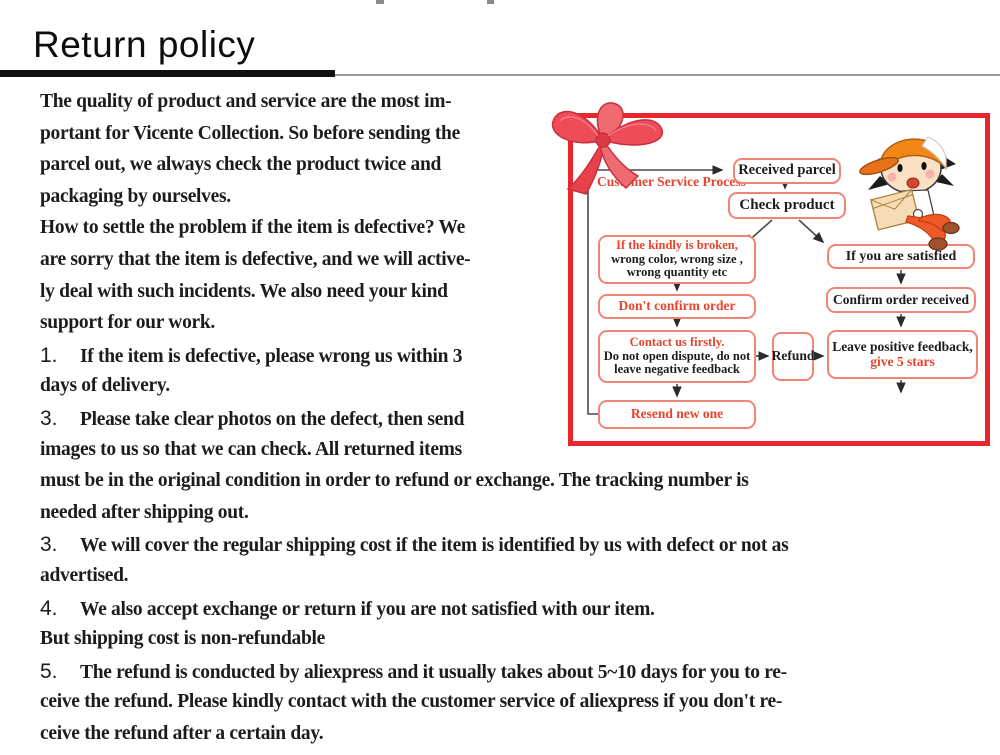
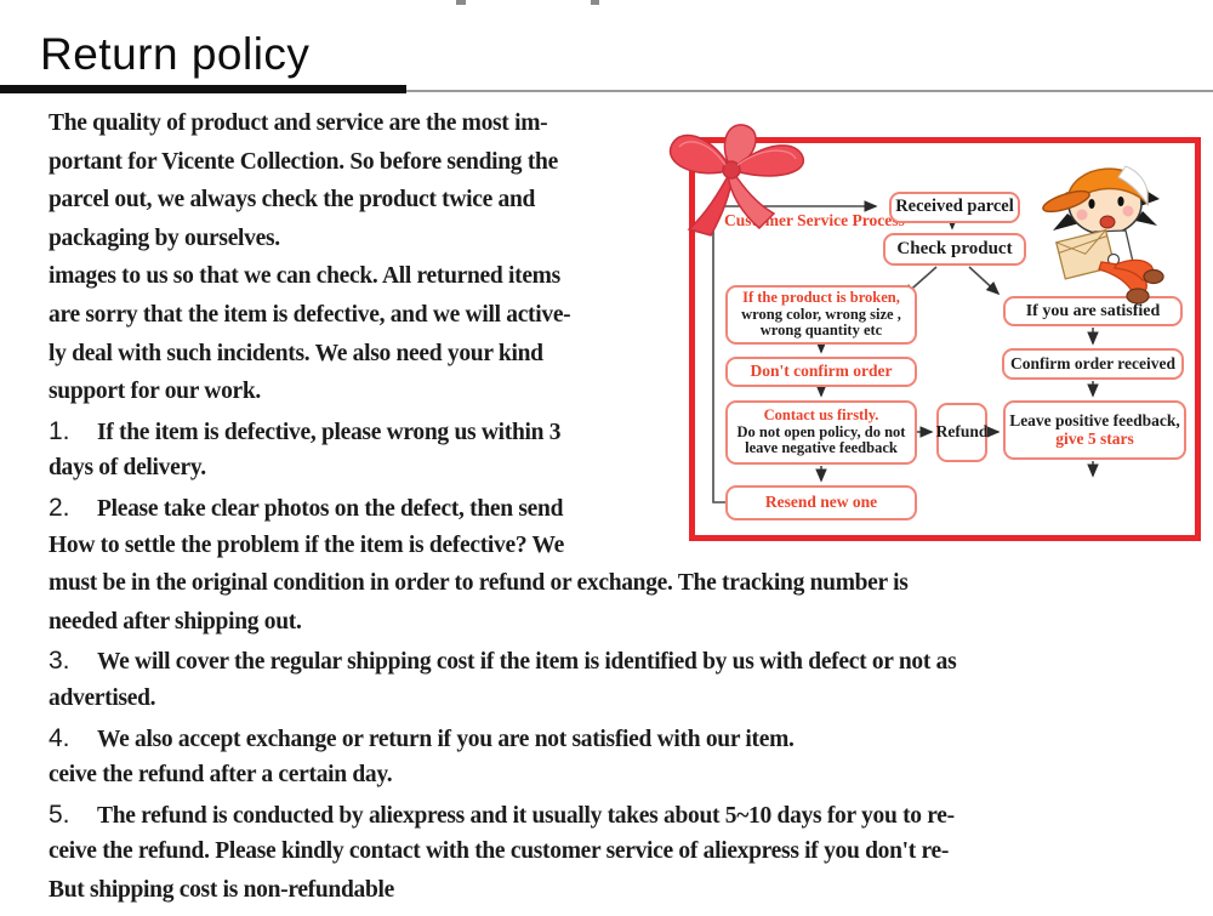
  Return policy
  The quality of product and service are the most im-
  portant for Vicente Collection. So before sending the
  parcel out, we always check the product twice and
  packaging by ourselves.
- How to settle the problem if the item is defective? We
+ images to us so that we can check. All returned items
  are sorry that the item is defective, and we will active-
  ly deal with such incidents. We also need your kind
  support for our work.
  1. If the item is defective, please wrong us within 3
  days of delivery.
- 3. Please take clear photos on the defect, then send
+ 2. Please take clear photos on the defect, then send
- images to us so that we can check. All returned items
+ How to settle the problem if the item is defective? We
  must be in the original condition in order to refund or exchange. The tracking number is
  needed after shipping out.
  3. We will cover the regular shipping cost if the item is identified by us with defect or not as
  advertised.
  4. We also accept exchange or return if you are not satisfied with our item.
- But shipping cost is non-refundable
+ ceive the refund after a certain day.
  5. The refund is conducted by aliexpress and it usually takes about 5~10 days for you to re-
  ceive the refund. Please kindly contact with the customer service of aliexpress if you don't re-
- ceive the refund after a certain day.
+ But shipping cost is non-refundable
  Cusmer Service Proce
  Received parcel
  Check product
- If the kindly is broken,
+ If the product is broken,
  wrong color, wrong size ,
  wrong quantity etc
  Don't confirm order
  Contact us firstly.
- Do not open dispute, do not
+ Do not open policy, do not
  leave negative feedback
  Refund
  Resend new one
  If you are satisfied
  Confirm order received
  Leave positive feedback,
  give 5 stars
